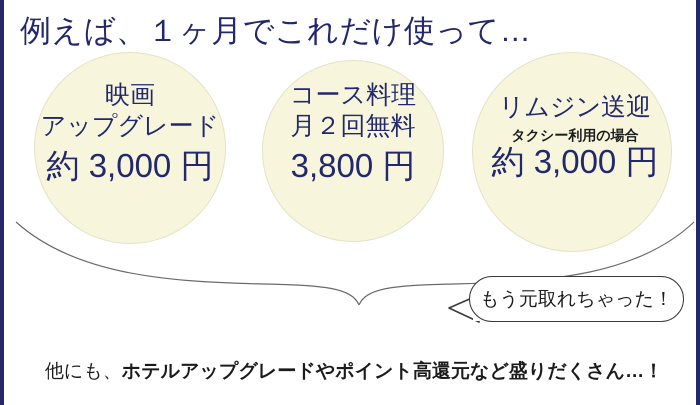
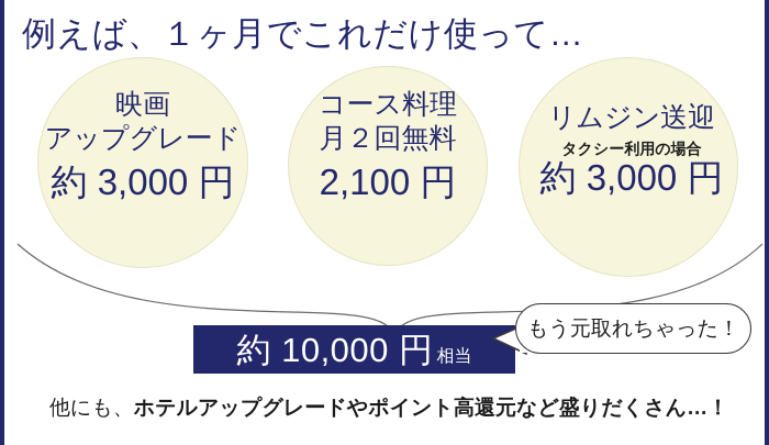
  例えば、１ヶ月でこれだけ使って…
  映画
  アップグレード
  約 3,000 円
  コース料理
  月２回無料
- 3,800 円
+ 2,100 円
  リムジン送迎
  タクシー利用の場合
  約 3,000 円
+ 約 10,000 円
+ 相当
  もう元取れちゃった！
  他にも、ホテルアップグレードやポイント高還元など盛りだくさん…！
